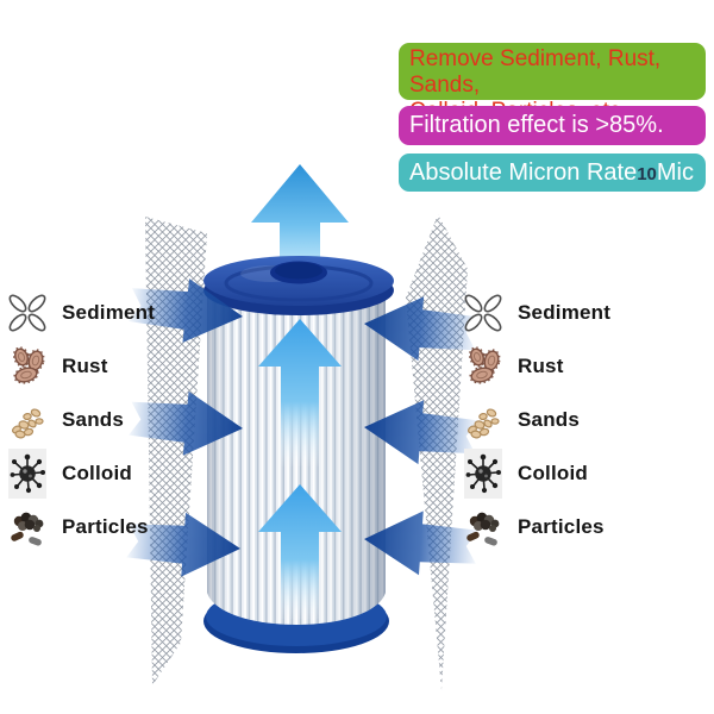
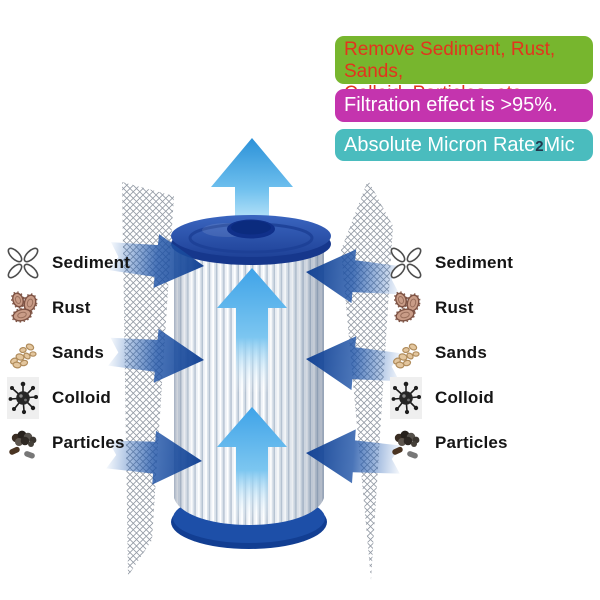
  Remove Sediment, Rust, Sands,
- Filtration effect is >85%.
+ Filtration effect is >95%.
- Absolute Micron Rate10Mic
+ Absolute Micron Rate2Mic
  Sediment
  Rust
  Sands
  Colloid
  Particles
  Sediment
  Rust
  Sands
  Colloid
  Particles
